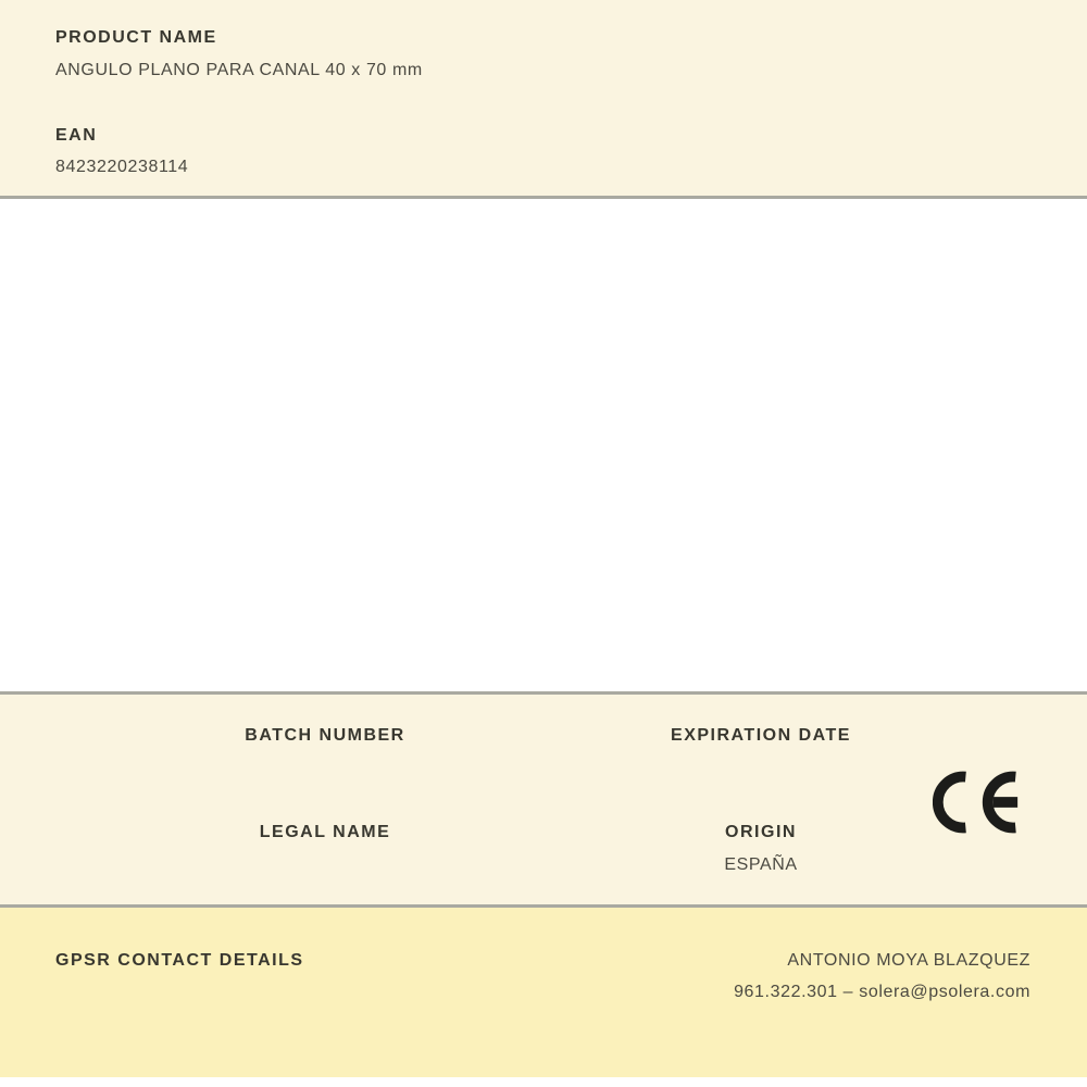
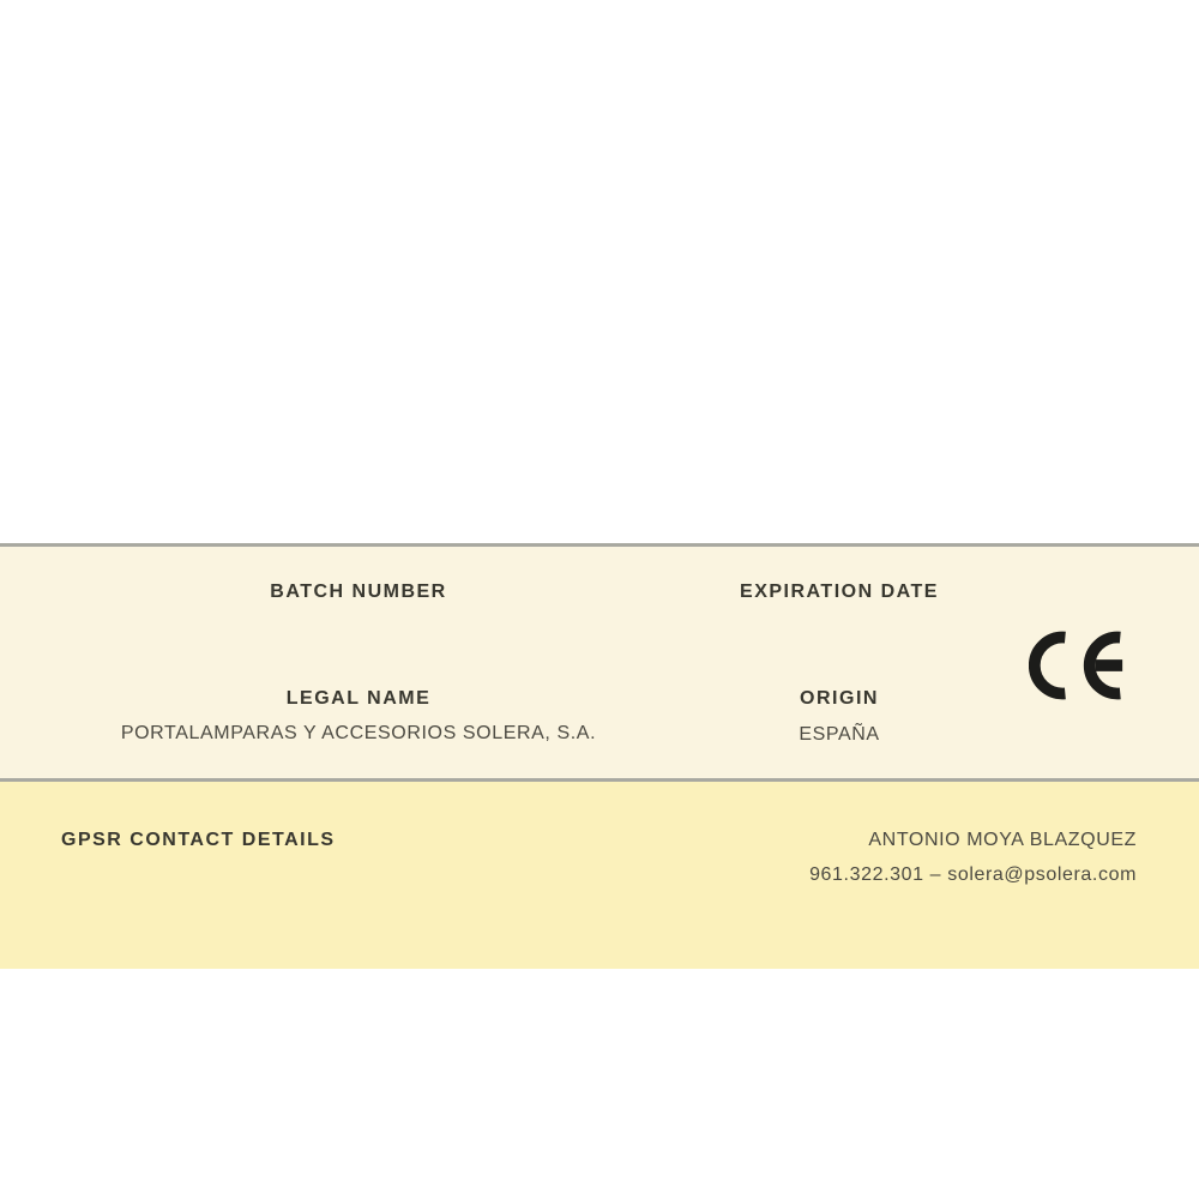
- PRODUCT NAME
- ANGULO PLANO PARA CANAL 40 x 70 mm
- EAN
- 8423220238114
  BATCH NUMBER
  EXPIRATION DATE
  LEGAL NAME
+ PORTALAMPARAS Y ACCESORIOS SOLERA, S.A.
  ORIGIN
  ESPAÑA
  GPSR CONTACT DETAILS
  ANTONIO MOYA BLAZQUEZ
  961.322.301 – solera@psolera.com
